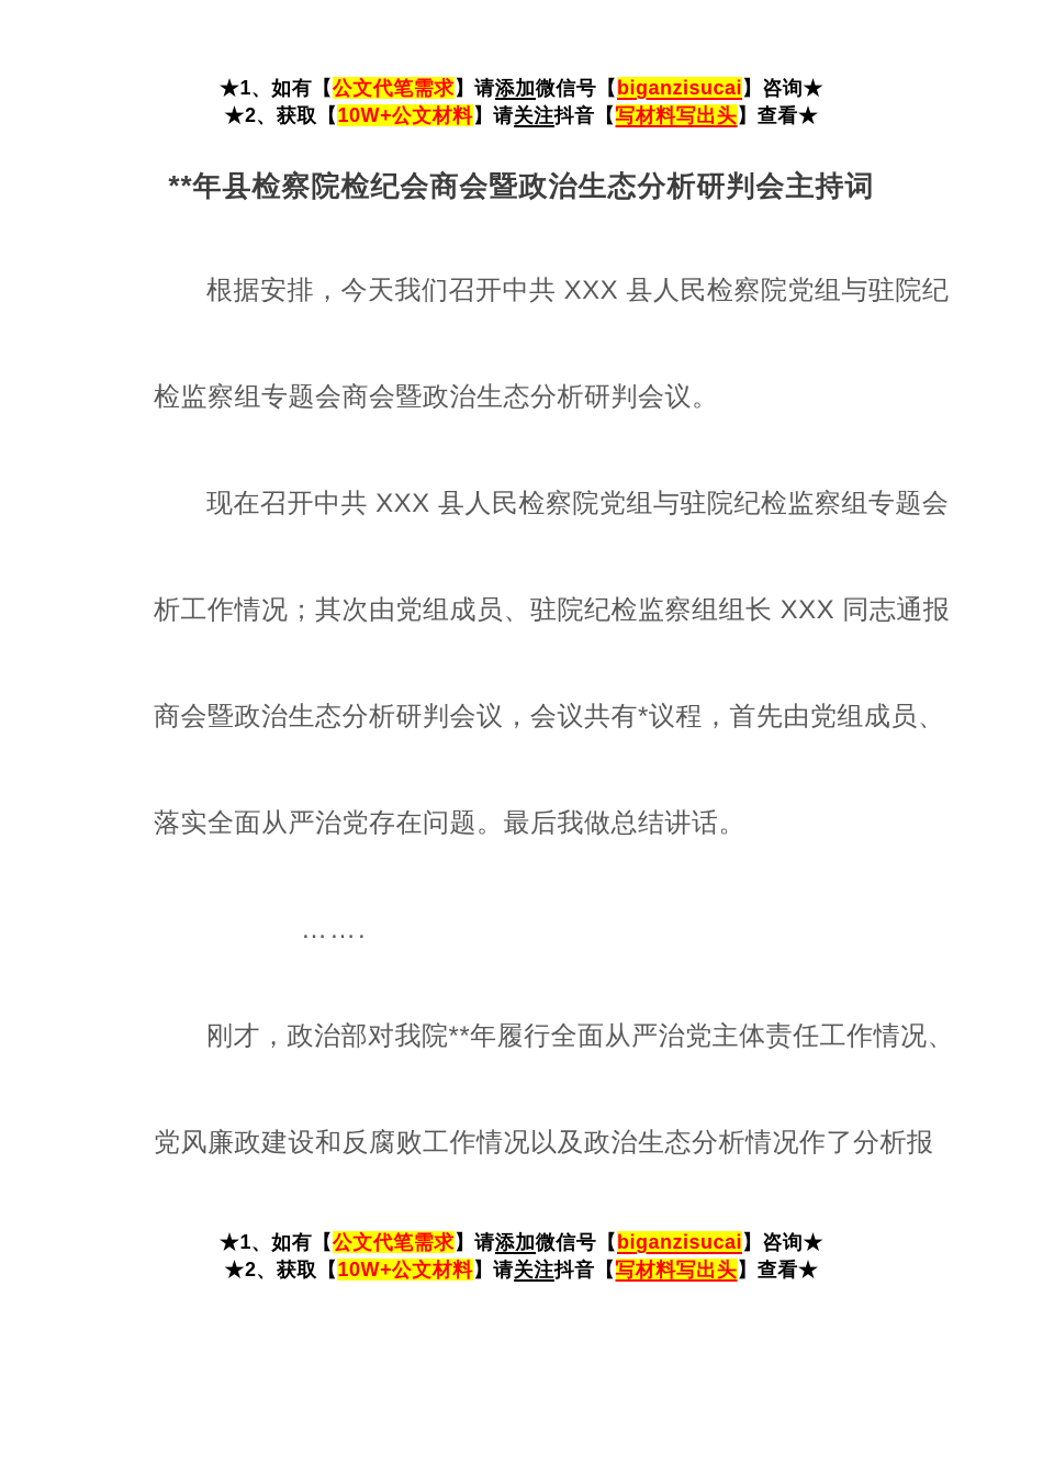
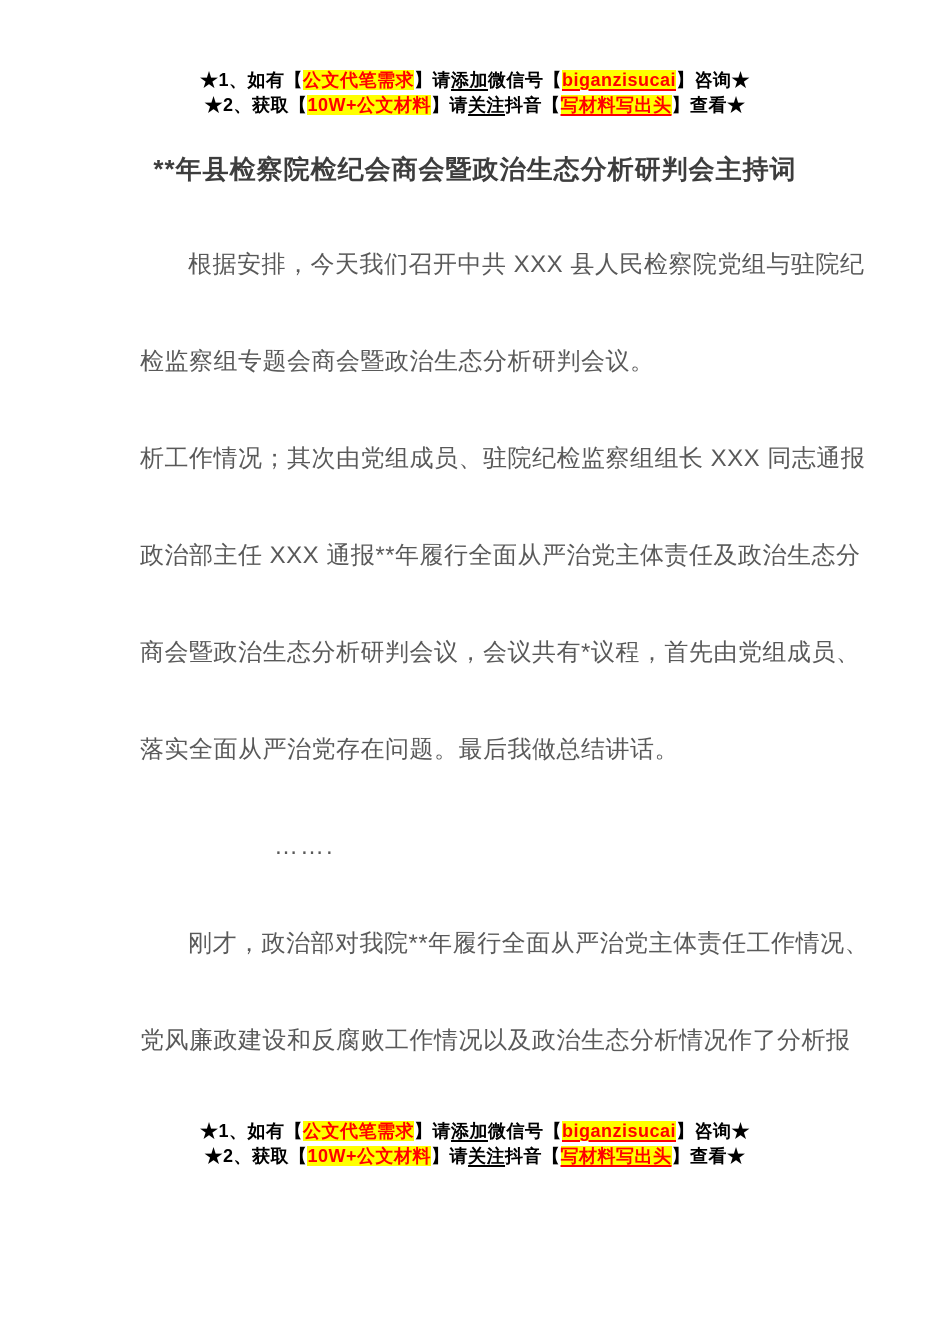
  ★1、如有【公文代笔需求】请添加微信号【biganzisucai】咨询★
  ★2、获取【10W+公文材料】请关注抖音【写材料写出头】查看★
  **年县检察院检纪会商会暨政治生态分析研判会主持词
  根据安排，今天我们召开中共 XXX 县人民检察院党组与驻院纪
  检监察组专题会商会暨政治生态分析研判会议。
- 现在召开中共 XXX 县人民检察院党组与驻院纪检监察组专题会
  析工作情况；其次由党组成员、驻院纪检监察组组长 XXX 同志通报
+ 政治部主任 XXX 通报**年履行全面从严治党主体责任及政治生态分
  商会暨政治生态分析研判会议，会议共有*议程，首先由党组成员、
  落实全面从严治党存在问题。最后我做总结讲话。
  …….
  刚才，政治部对我院**年履行全面从严治党主体责任工作情况、
  党风廉政建设和反腐败工作情况以及政治生态分析情况作了分析报
  ★1、如有【公文代笔需求】请添加微信号【biganzisucai】咨询★
  ★2、获取【10W+公文材料】请关注抖音【写材料写出头】查看★
